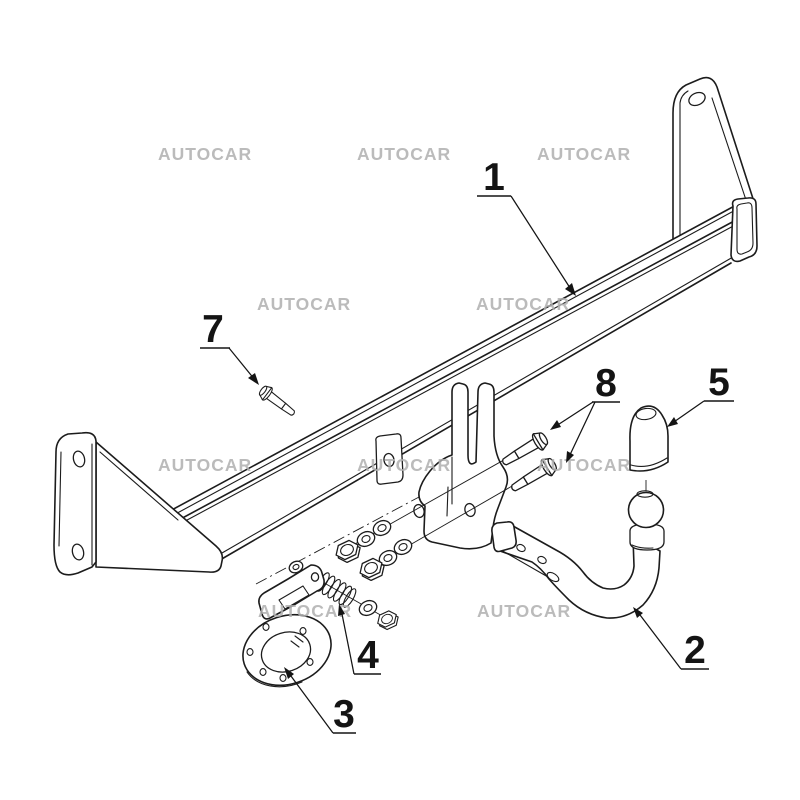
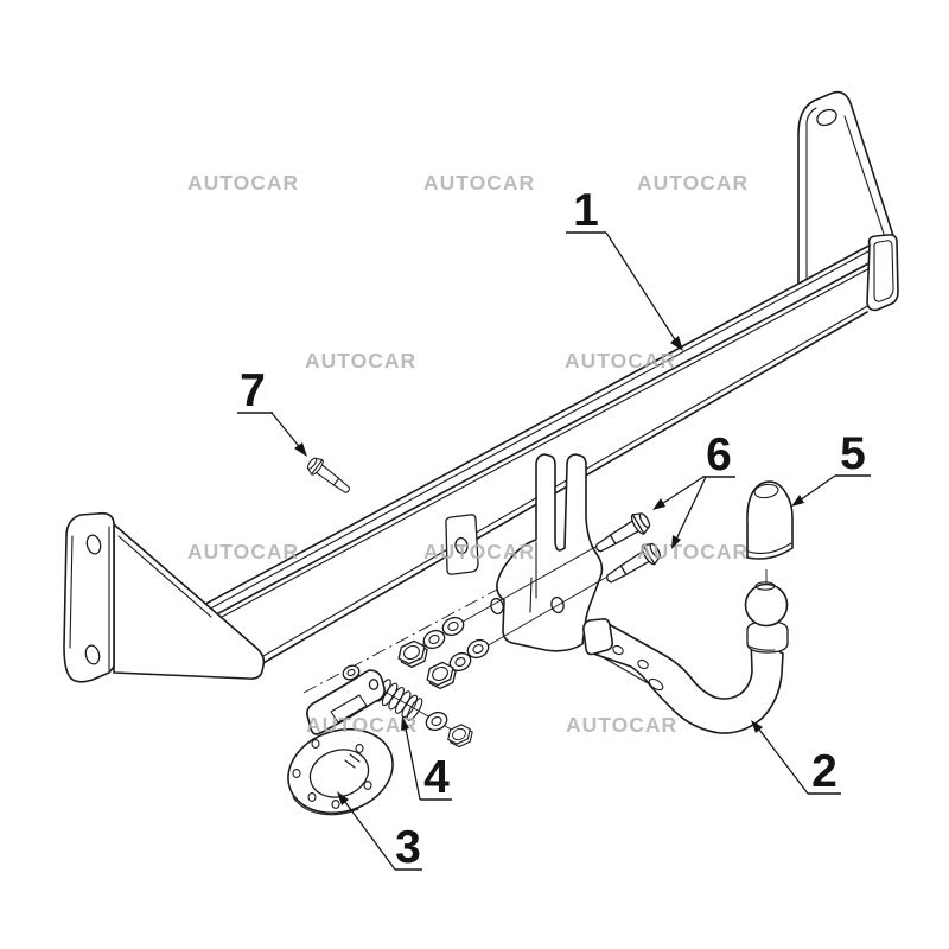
  AUTOCAR
  AUTOCAR
  AUTOCAR
  AUTOCAR
  AUTOCAR
  AUTOCAR
  AUTOCAR
  AUTOCAR
  AUTOCAR
  AUTOCAR
  1
  7
- 8
+ 6
  5
  2
  4
  3
